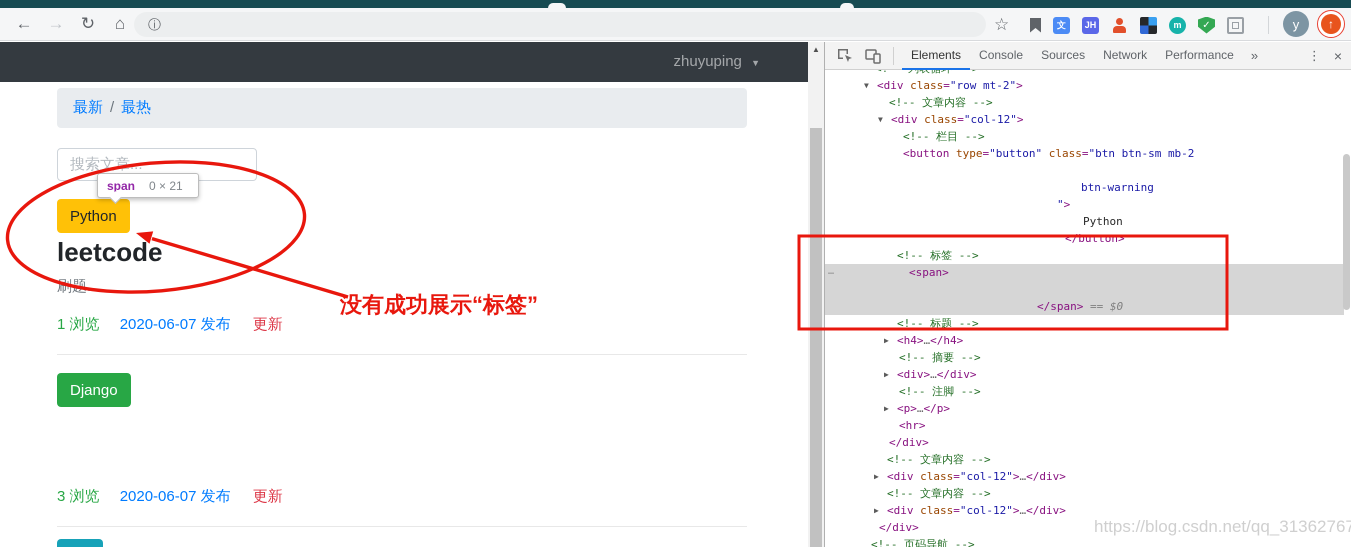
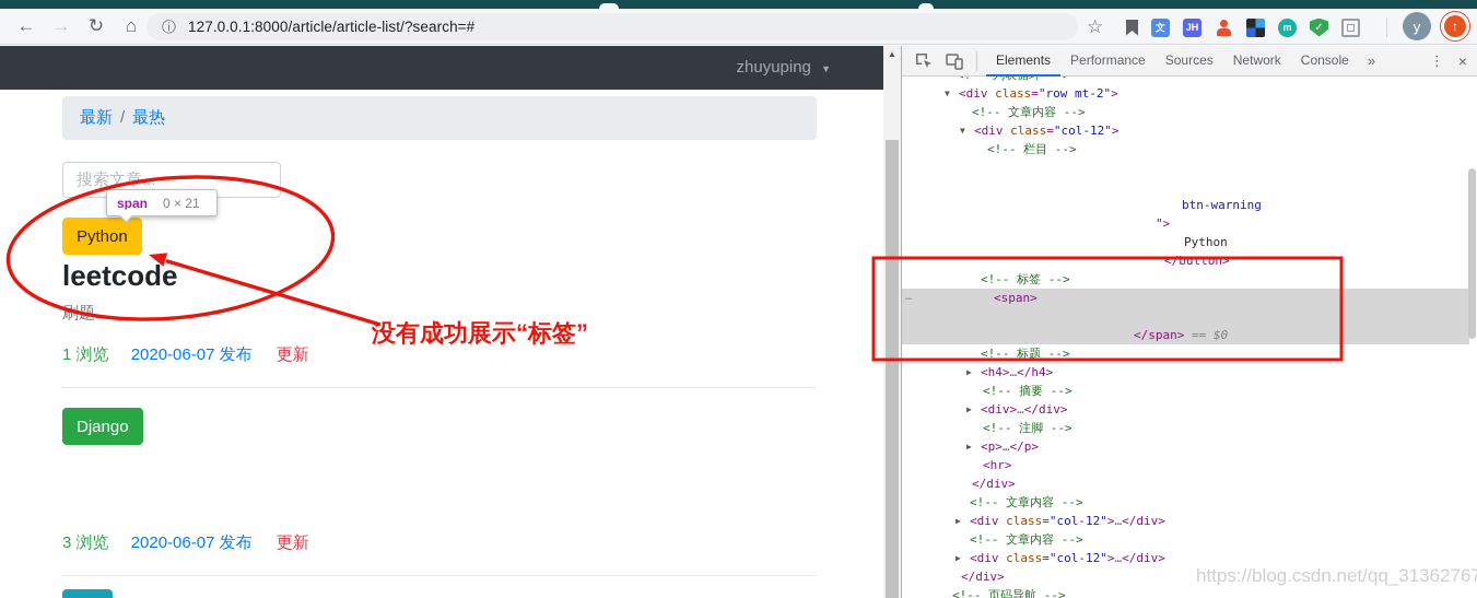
  ←
  →
  ↻
  ⌂
  ⓘ
+ 127.0.0.1:8000/article/article-list/?search=#
  ☆
  文
  JH
  m
  ✓
  y
  ↑
  zhuyuping ▼
  最新 / 最热
  span
  0 × 21
  Python
  leetcode
  刷...
  1 浏览 2020-06-07 发布 更新
  Django
  3 浏览 2020-06-07 发布 更新
  ▲
  …
  ▼
  <div class="row mt-2">
  <!-- 文章内容 -->
  ▼
  <div class="col-12">
  <!-- 栏目 -->
- <button type="button" class="btn btn-sm mb-2
  btn-warning
  ">
  Python
  </button>
  <!-- 标签 -->
  <span>
  </span> == $0
  <!-- 标题 -->
  ▶
  <h4>…</h4>
  <!-- 摘要 -->
  ▶
  <div>…</div>
  <!-- 注脚 -->
  ▶
  <p>…</p>
  <hr>
  </div>
  <!-- 文章内容 -->
  ▶
  <div class="col-12">…</div>
  <!-- 文章内容 -->
  ▶
  <div class="col-12">…</div>
  </div>
  <!-- 页码导航 -->
  Elements
- Console
+ Performance
  Sources
  Network
- Performance
+ Console
  »
  ⋮
  ×
  https://blog.csdn.net/qq_31362767
  没有成功展示“标签”
